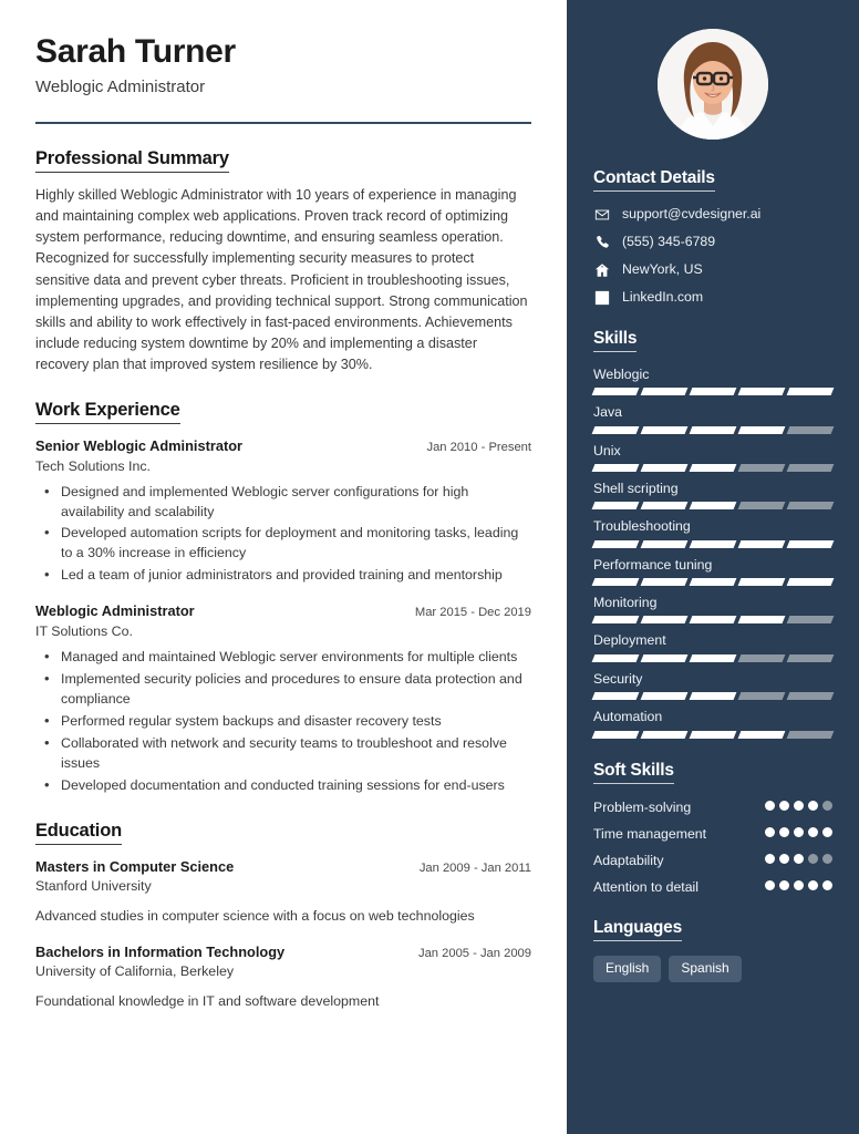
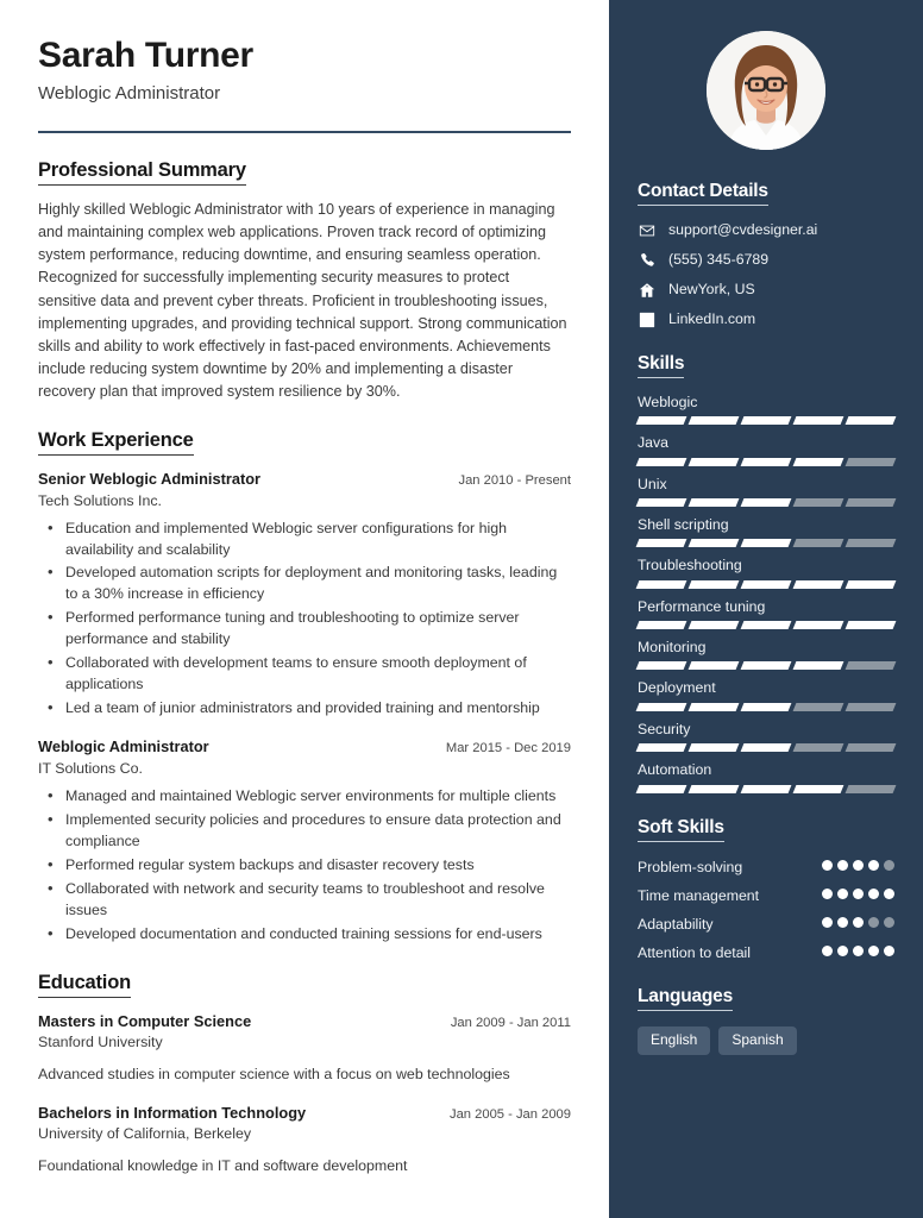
  Sarah Turner
  Weblogic Administrator
  Professional Summary
  Highly skilled Weblogic Administrator with 10 years of experience in managing and maintaining complex web applications. Proven track record of optimizing system performance, reducing downtime, and ensuring seamless operation. Recognized for successfully implementing security measures to protect sensitive data and prevent cyber threats. Proficient in troubleshooting issues, implementing upgrades, and providing technical support. Strong communication skills and ability to work effectively in fast-paced environments. Achievements include reducing system downtime by 20% and implementing a disaster recovery plan that improved system resilience by 30%.
  Work Experience
  Senior Weblogic Administrator
  Jan 2010 - Present
  Tech Solutions Inc.
- Designed and implemented Weblogic server configurations for high availability and scalability
+ Education and implemented Weblogic server configurations for high availability and scalability
  Developed automation scripts for deployment and monitoring tasks, leading to a 30% increase in efficiency
+ Performed performance tuning and troubleshooting to optimize server performance and stability
+ Collaborated with development teams to ensure smooth deployment of applications
  Led a team of junior administrators and provided training and mentorship
  Weblogic Administrator
  Mar 2015 - Dec 2019
  IT Solutions Co.
  Managed and maintained Weblogic server environments for multiple clients
  Implemented security policies and procedures to ensure data protection and compliance
  Performed regular system backups and disaster recovery tests
  Collaborated with network and security teams to troubleshoot and resolve issues
  Developed documentation and conducted training sessions for end-users
  Education
  Masters in Computer Science
  Jan 2009 - Jan 2011
  Stanford University
  Advanced studies in computer science with a focus on web technologies
  Bachelors in Information Technology
  Jan 2005 - Jan 2009
  University of California, Berkeley
  Foundational knowledge in IT and software development
  Contact Details
  support@cvdesigner.ai
  (555) 345-6789
  NewYork, US
  LinkedIn.com
  Skills
  Weblogic
  Java
  Unix
  Shell scripting
  Troubleshooting
  Performance tuning
  Monitoring
  Deployment
  Security
  Automation
  Soft Skills
  Problem-solving
  Time management
  Adaptability
  Attention to detail
  Languages
  English
  Spanish
